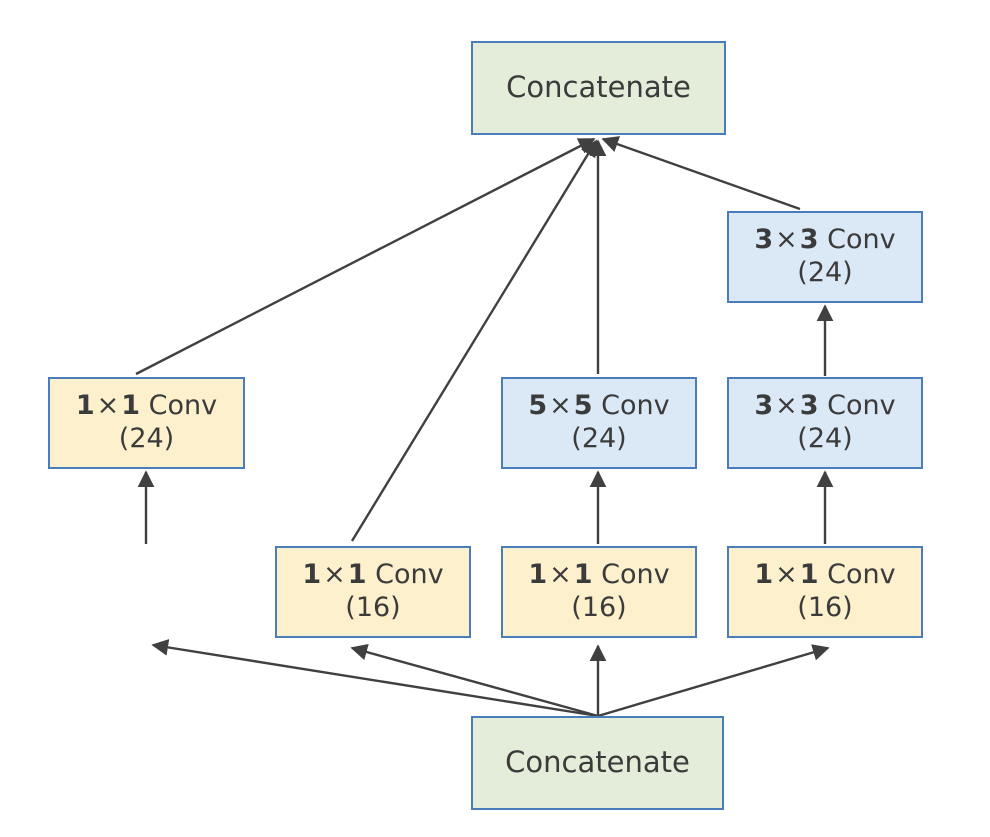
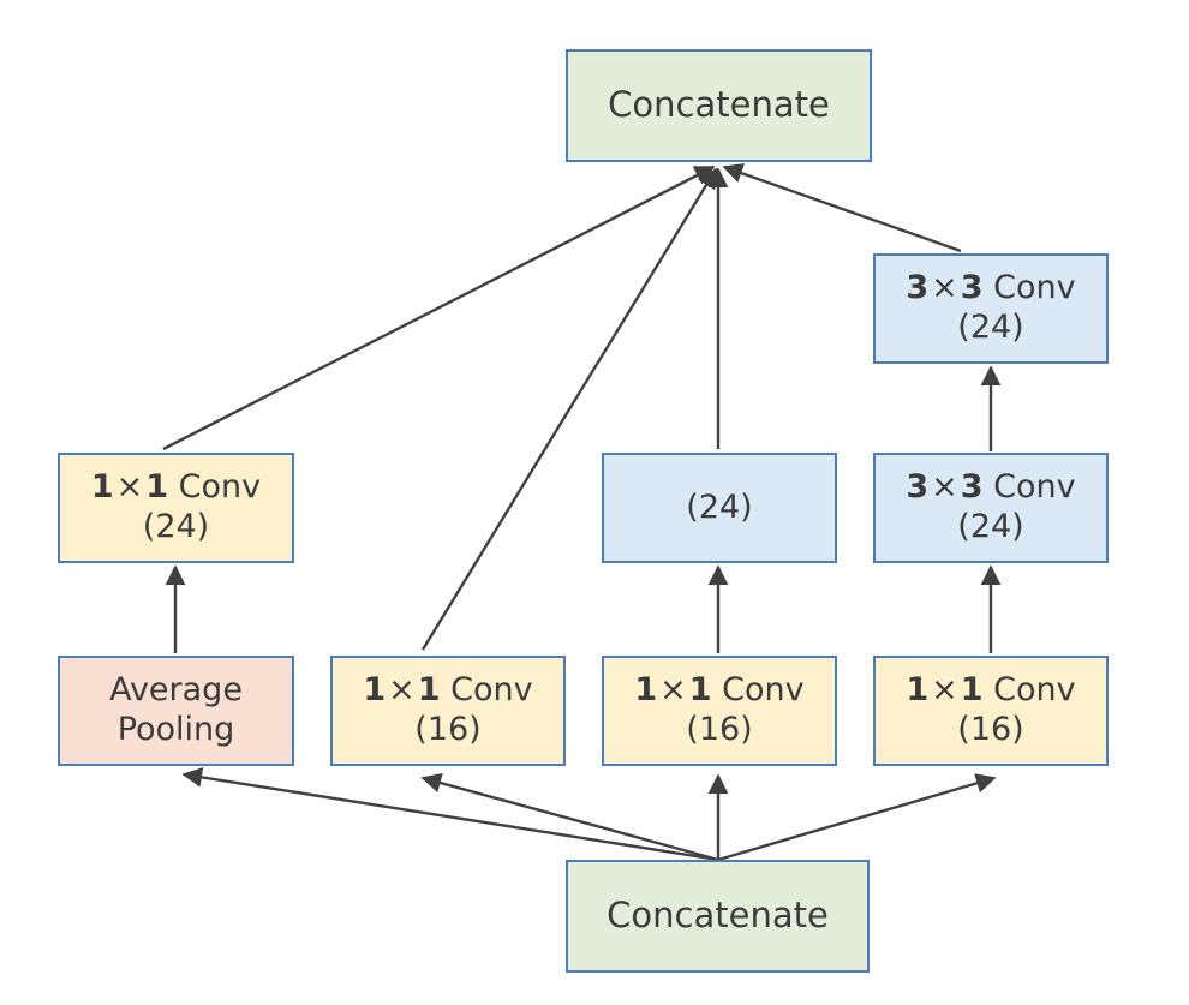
  Concatenate
  3×3 Conv
  (24)
  1×1 Conv
  (24)
- 5×5 Conv
  (24)
  3×3 Conv
  (24)
+ Average
+ Pooling
  1×1 Conv
  (16)
  1×1 Conv
  (16)
  1×1 Conv
  (16)
  Concatenate
